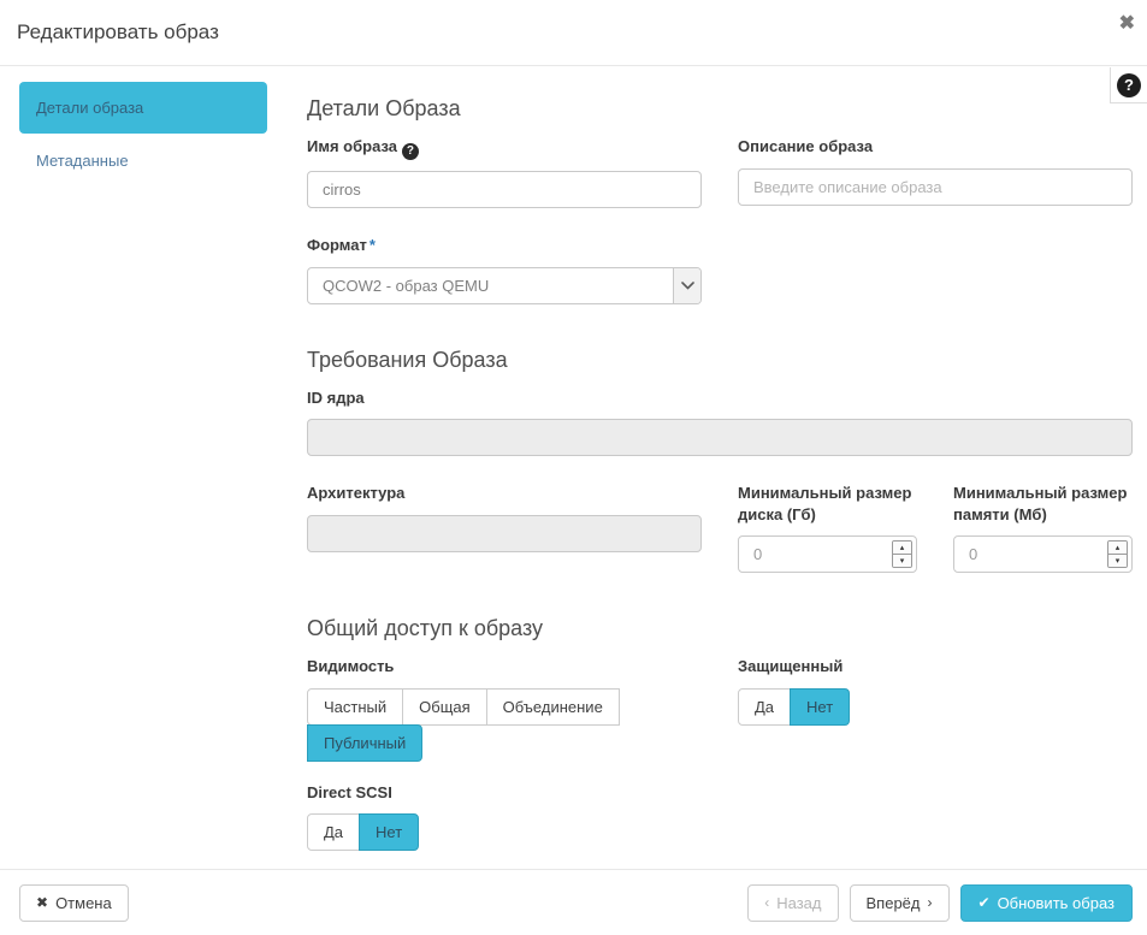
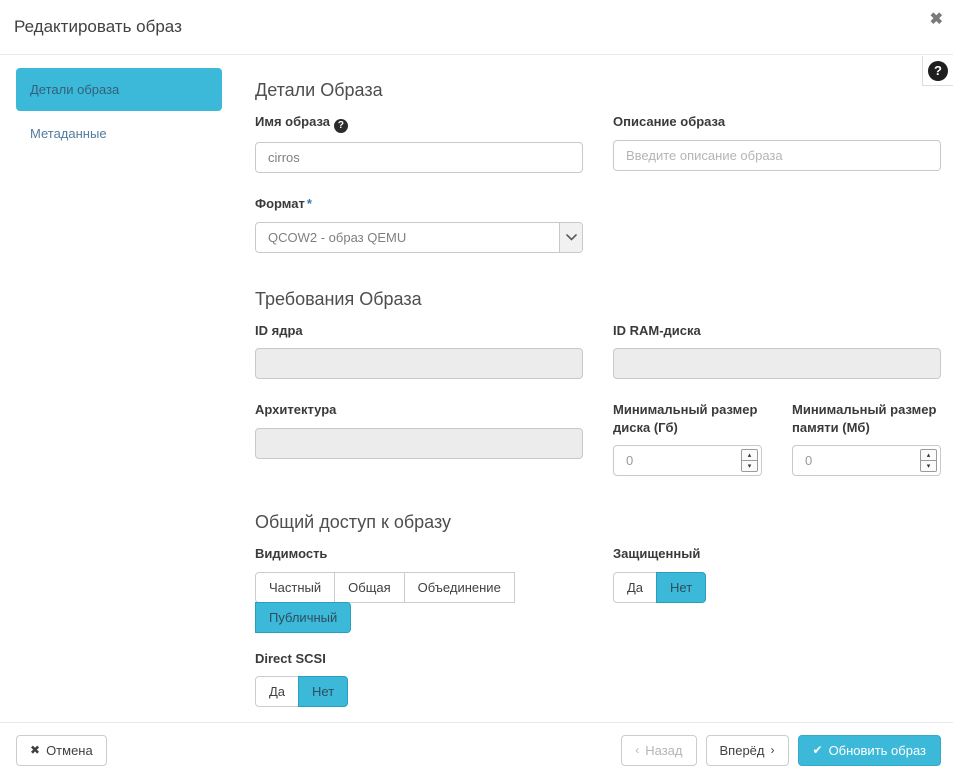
  Редактировать образ
  ✖
  ?
  Детали образа
  Метаданные
  Детали Образа
  Имя образа ?
  cirros
  Описание образа
  Введите описание образа
  Формат *
  QCOW2 - образ QEMU
  Требования Образа
  ID ядра
+ ID RAM-диска
  Архитектура
  Минимальный размер диска (Гб)
  0
  ▴
  ▾
  Минимальный размер памяти (Мб)
  0
  ▴
  ▾
  Общий доступ к образу
  Видимость
  Частный
  Общая
  Объединение
  Публичный
  Direct SCSI
  Да
  Нет
  Защищенный
  Да
  Нет
  ✖
  Отмена
  ‹
  Назад
  Вперёд
  ›
  ✔
  Обновить образ
